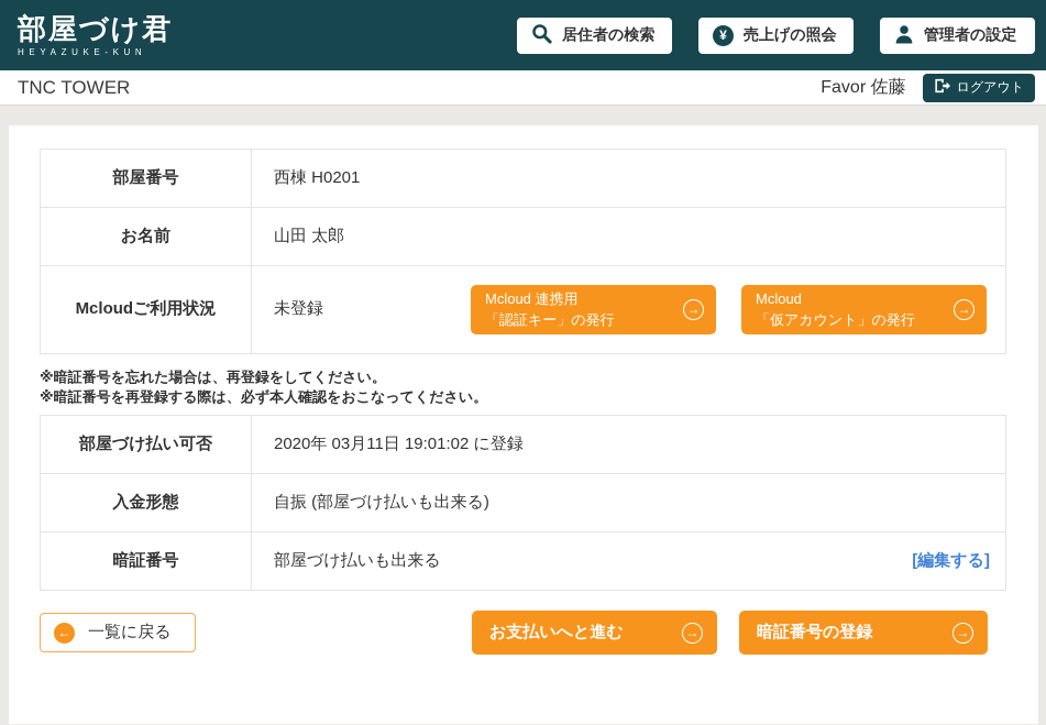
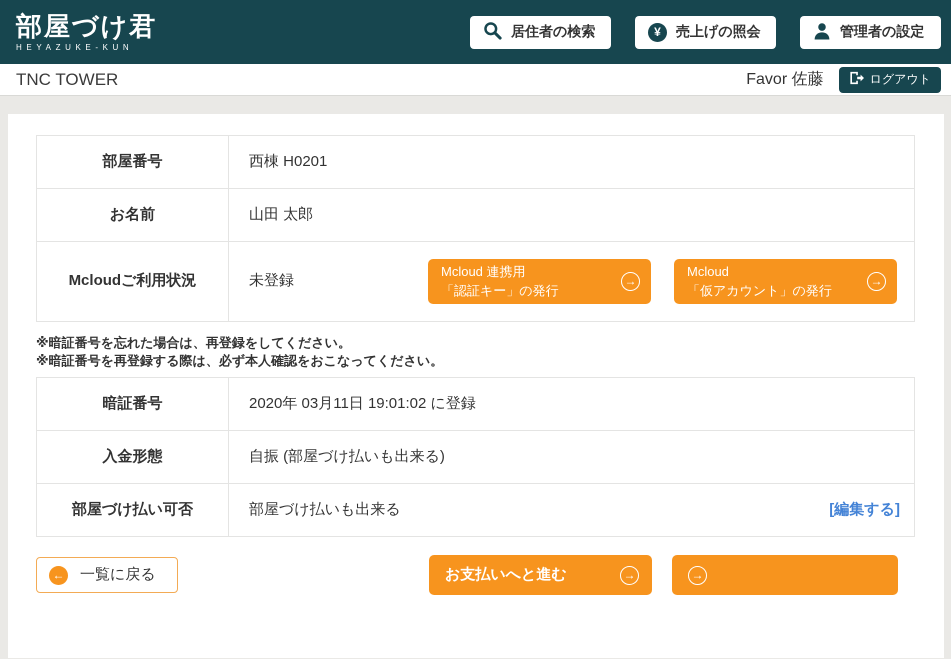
  部屋づけ君
  HEYAZUKE-KUN
  居住者の検索
  ¥
  売上げの照会
  管理者の設定
  TNC TOWER
  Favor 佐藤
  ログアウト
  部屋番号	西棟 H0201
  お名前	山田 太郎
  Mcloudご利用状況	未登録 Mcloud 連携用 「認証キー」の発行 → Mcloud 「仮アカウント」の発行 →
  ※暗証番号を忘れた場合は、再登録をしてください。
  ※暗証番号を再登録する際は、必ず本人確認をおこなってください。
- 部屋づけ払い可否	2020年 03月11日 19:01:02 に登録
+ 暗証番号	2020年 03月11日 19:01:02 に登録
  入金形態	自振 (部屋づけ払いも出来る)
- 暗証番号	部屋づけ払いも出来る [編集する]
+ 部屋づけ払い可否	部屋づけ払いも出来る [編集する]
  ←
  一覧に戻る
  お支払いへと進む
  →
- 暗証番号の登録
  →
